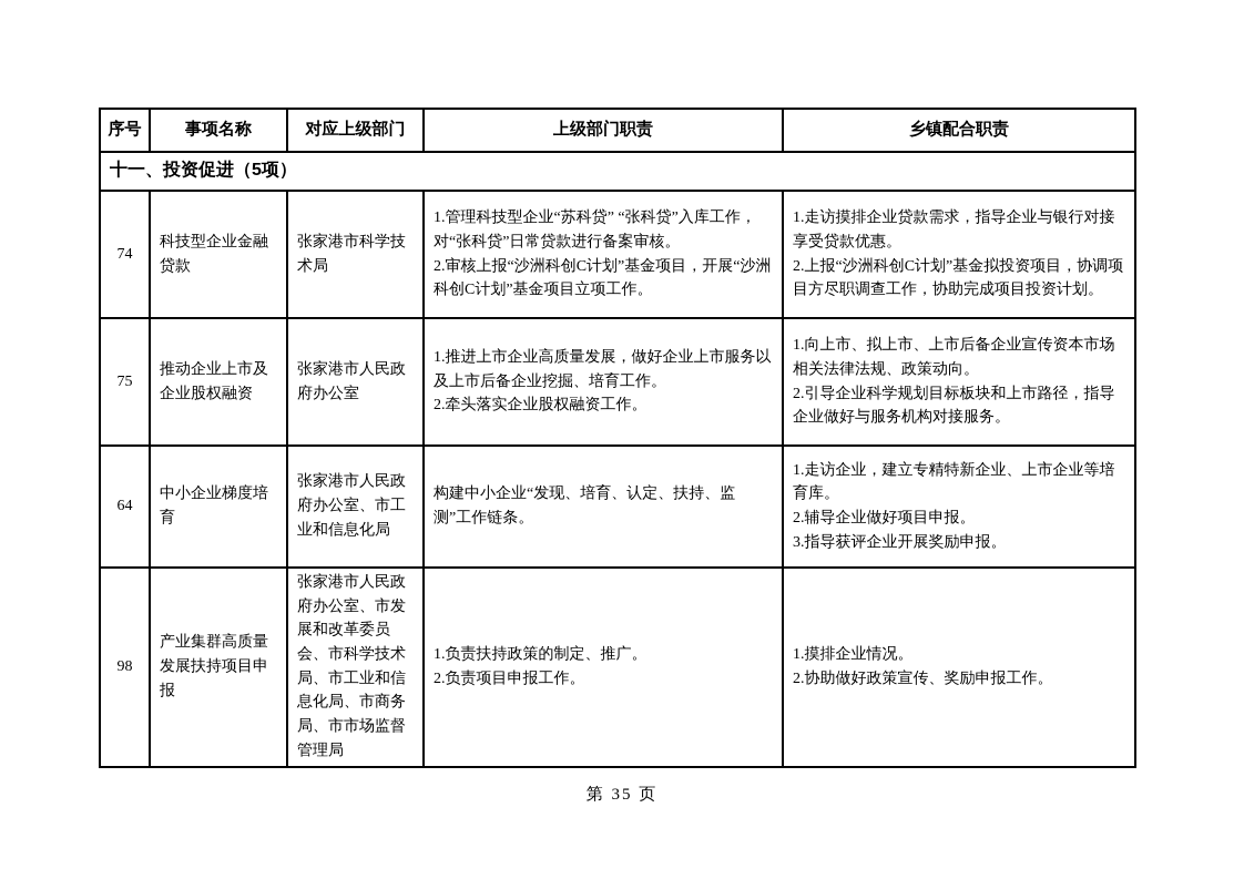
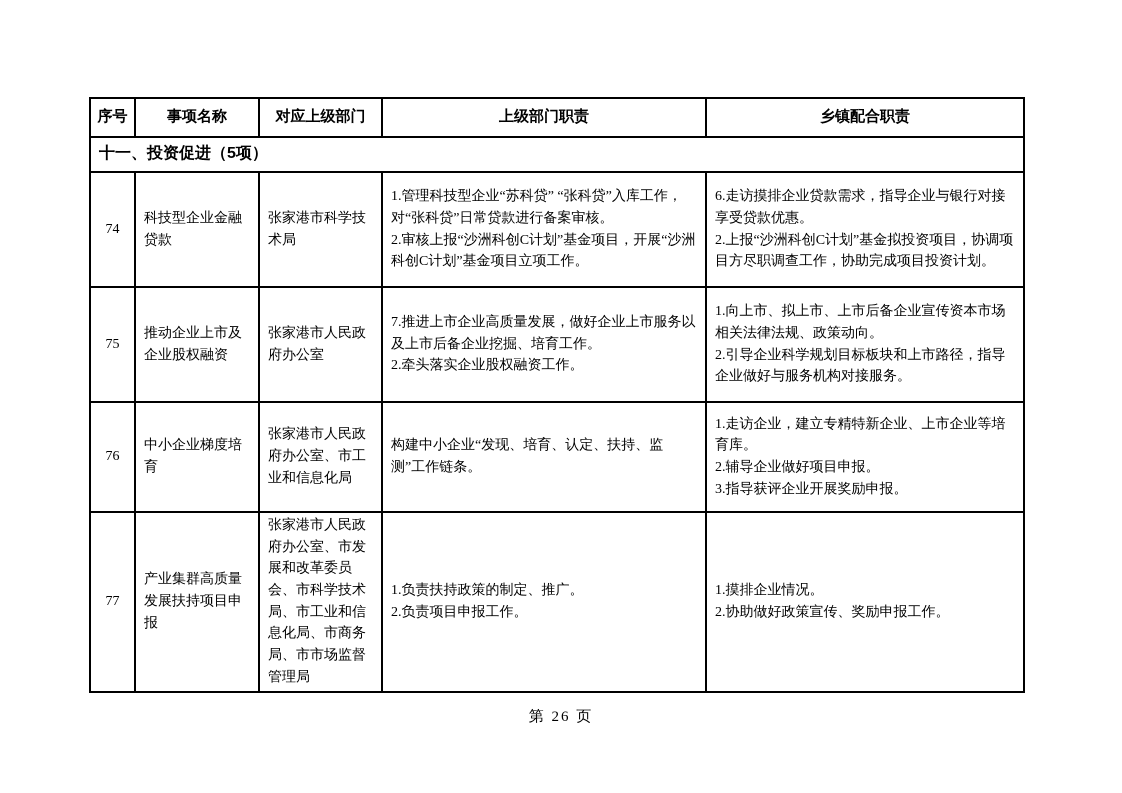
  序号	事项名称	对应上级部门	上级部门职责	乡镇配合职责
  十一、投资促进（5项）
- 74	科技型企业金融贷款	张家港市科学技术局	1.管理科技型企业“苏科贷” “张科贷”入库工作，对“张科贷”日常贷款进行备案审核。 2.审核上报“沙洲科创C计划”基金项目，开展“沙洲科创C计划”基金项目立项工作。	1.走访摸排企业贷款需求，指导企业与银行对接享受贷款优惠。 2.上报“沙洲科创C计划”基金拟投资项目，协调项目方尽职调查工作，协助完成项目投资计划。
+ 74	科技型企业金融贷款	张家港市科学技术局	1.管理科技型企业“苏科贷” “张科贷”入库工作，对“张科贷”日常贷款进行备案审核。 2.审核上报“沙洲科创C计划”基金项目，开展“沙洲科创C计划”基金项目立项工作。	6.走访摸排企业贷款需求，指导企业与银行对接享受贷款优惠。 2.上报“沙洲科创C计划”基金拟投资项目，协调项目方尽职调查工作，协助完成项目投资计划。
- 75	推动企业上市及企业股权融资	张家港市人民政府办公室	1.推进上市企业高质量发展，做好企业上市服务以及上市后备企业挖掘、培育工作。 2.牵头落实企业股权融资工作。	1.向上市、拟上市、上市后备企业宣传资本市场相关法律法规、政策动向。 2.引导企业科学规划目标板块和上市路径，指导企业做好与服务机构对接服务。
+ 75	推动企业上市及企业股权融资	张家港市人民政府办公室	7.推进上市企业高质量发展，做好企业上市服务以及上市后备企业挖掘、培育工作。 2.牵头落实企业股权融资工作。	1.向上市、拟上市、上市后备企业宣传资本市场相关法律法规、政策动向。 2.引导企业科学规划目标板块和上市路径，指导企业做好与服务机构对接服务。
- 64	中小企业梯度培育	张家港市人民政府办公室、市工业和信息化局	构建中小企业“发现、培育、认定、扶持、监测”工作链条。	1.走访企业，建立专精特新企业、上市企业等培育库。 2.辅导企业做好项目申报。 3.指导获评企业开展奖励申报。
+ 76	中小企业梯度培育	张家港市人民政府办公室、市工业和信息化局	构建中小企业“发现、培育、认定、扶持、监测”工作链条。	1.走访企业，建立专精特新企业、上市企业等培育库。 2.辅导企业做好项目申报。 3.指导获评企业开展奖励申报。
- 98	产业集群高质量发展扶持项目申报	张家港市人民政府办公室、市发展和改革委员会、市科学技术局、市工业和信息化局、市商务局、市市场监督管理局	1.负责扶持政策的制定、推广。 2.负责项目申报工作。	1.摸排企业情况。 2.协助做好政策宣传、奖励申报工作。
+ 77	产业集群高质量发展扶持项目申报	张家港市人民政府办公室、市发展和改革委员会、市科学技术局、市工业和信息化局、市商务局、市市场监督管理局	1.负责扶持政策的制定、推广。 2.负责项目申报工作。	1.摸排企业情况。 2.协助做好政策宣传、奖励申报工作。
- 第 35 页
+ 第 26 页
